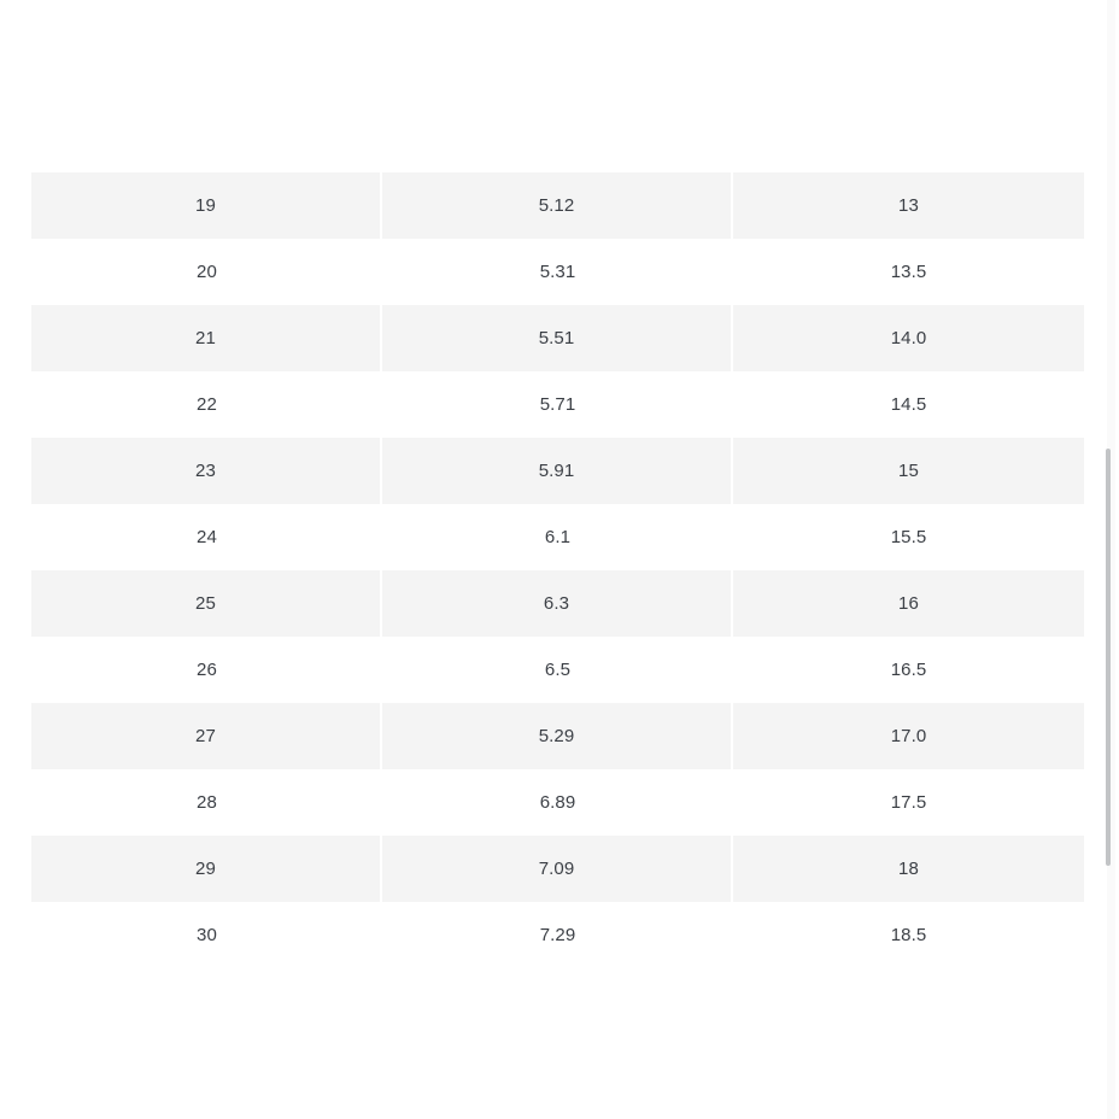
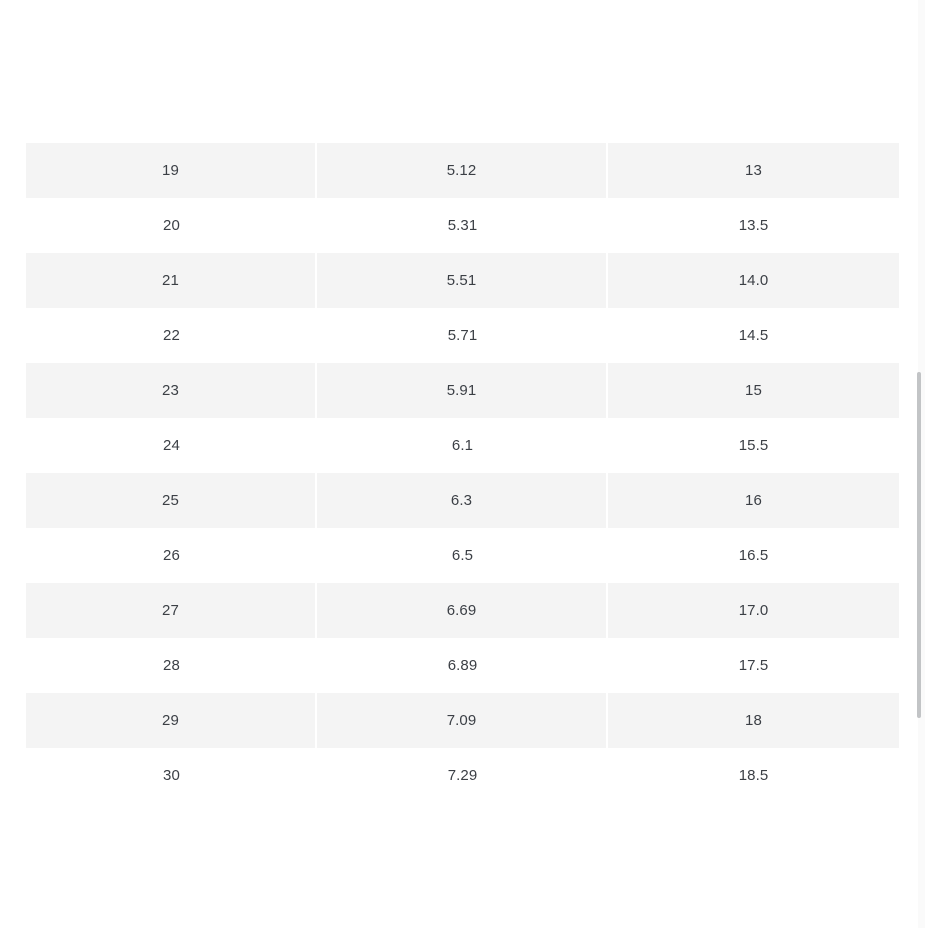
  19	5.12	13
  20	5.31	13.5
  21	5.51	14.0
  22	5.71	14.5
  23	5.91	15
  24	6.1	15.5
  25	6.3	16
  26	6.5	16.5
- 27	5.29	17.0
+ 27	6.69	17.0
  28	6.89	17.5
  29	7.09	18
  30	7.29	18.5
